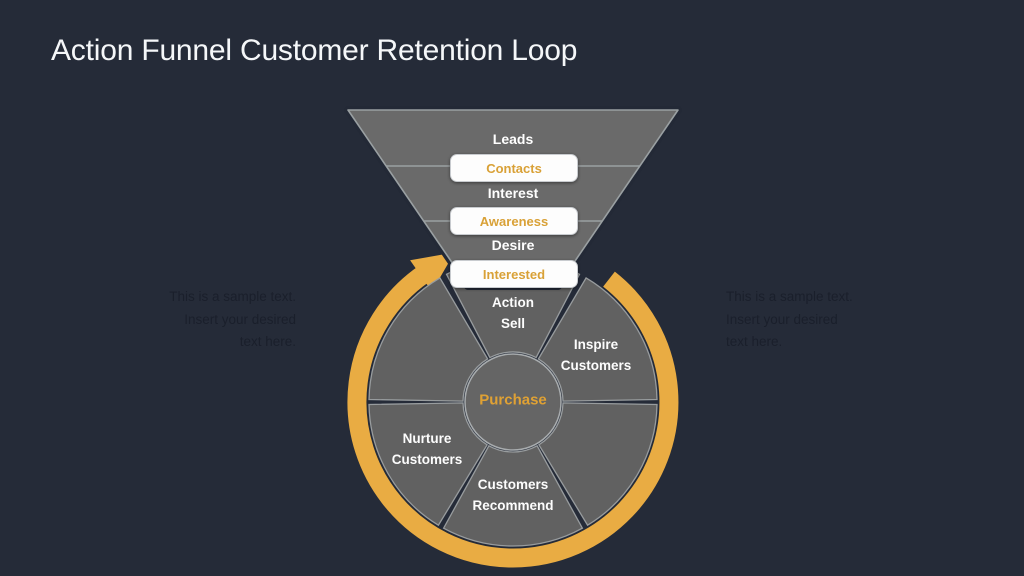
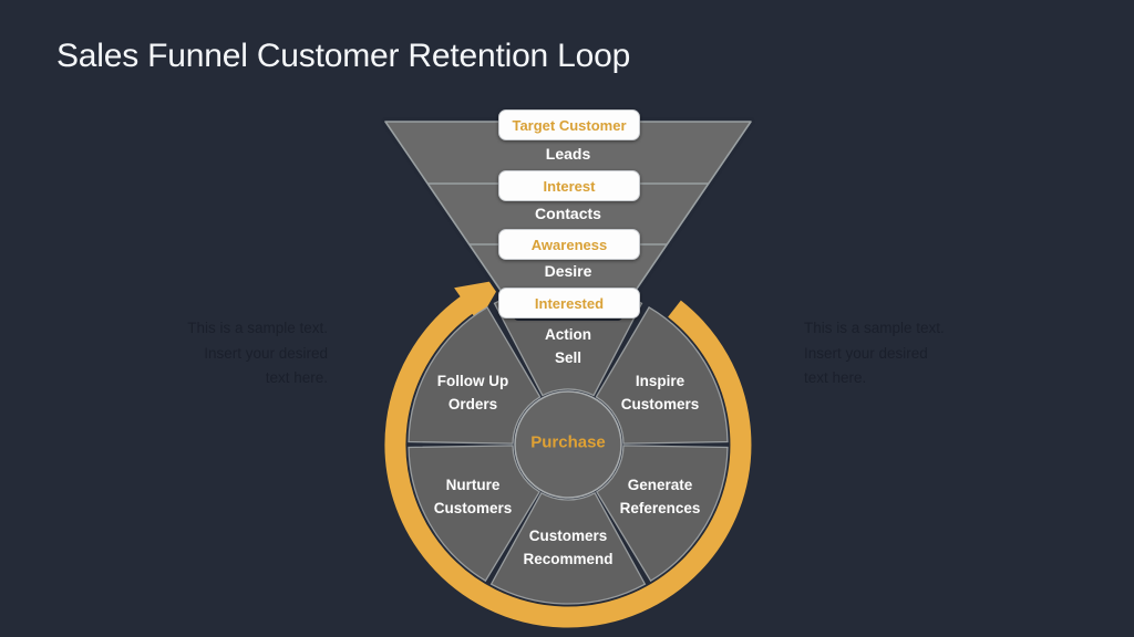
- Action Funnel Customer Retention Loop
+ Sales Funnel Customer Retention Loop
+ Target Customer
- Contacts
+ Interest
  Awareness
  Interested
  Leads
- Interest
+ Contacts
  Desire
  Action
  Sell
  Inspire
  Customers
+ Generate
+ References
  Customers
  Recommend
  Nurture
  Customers
+ Follow Up
+ Orders
  Purchase
